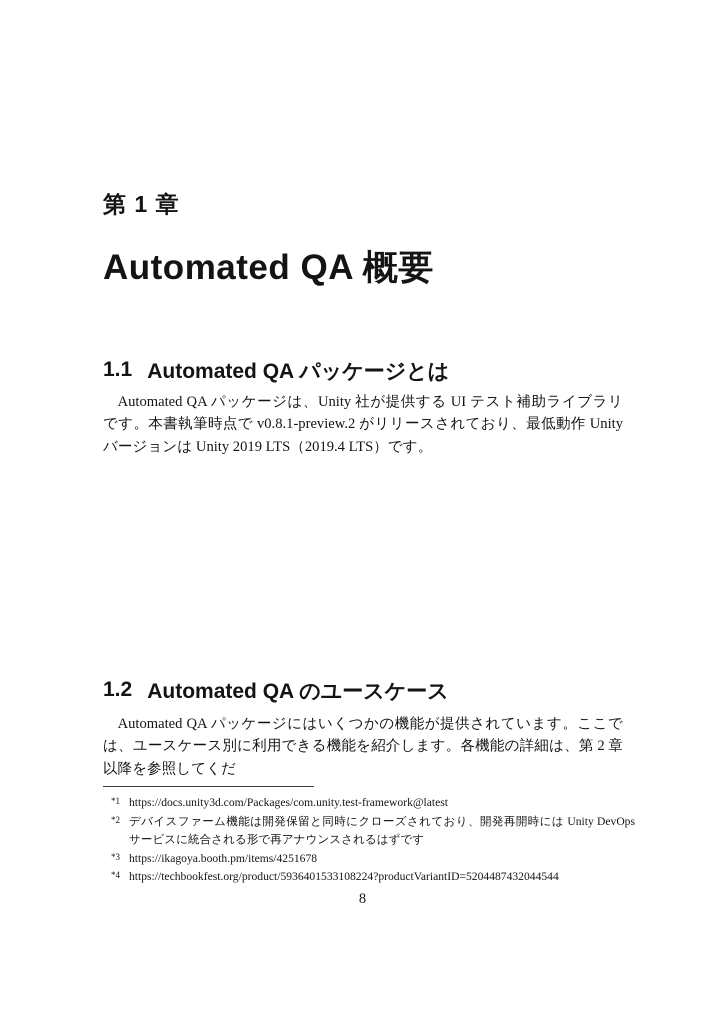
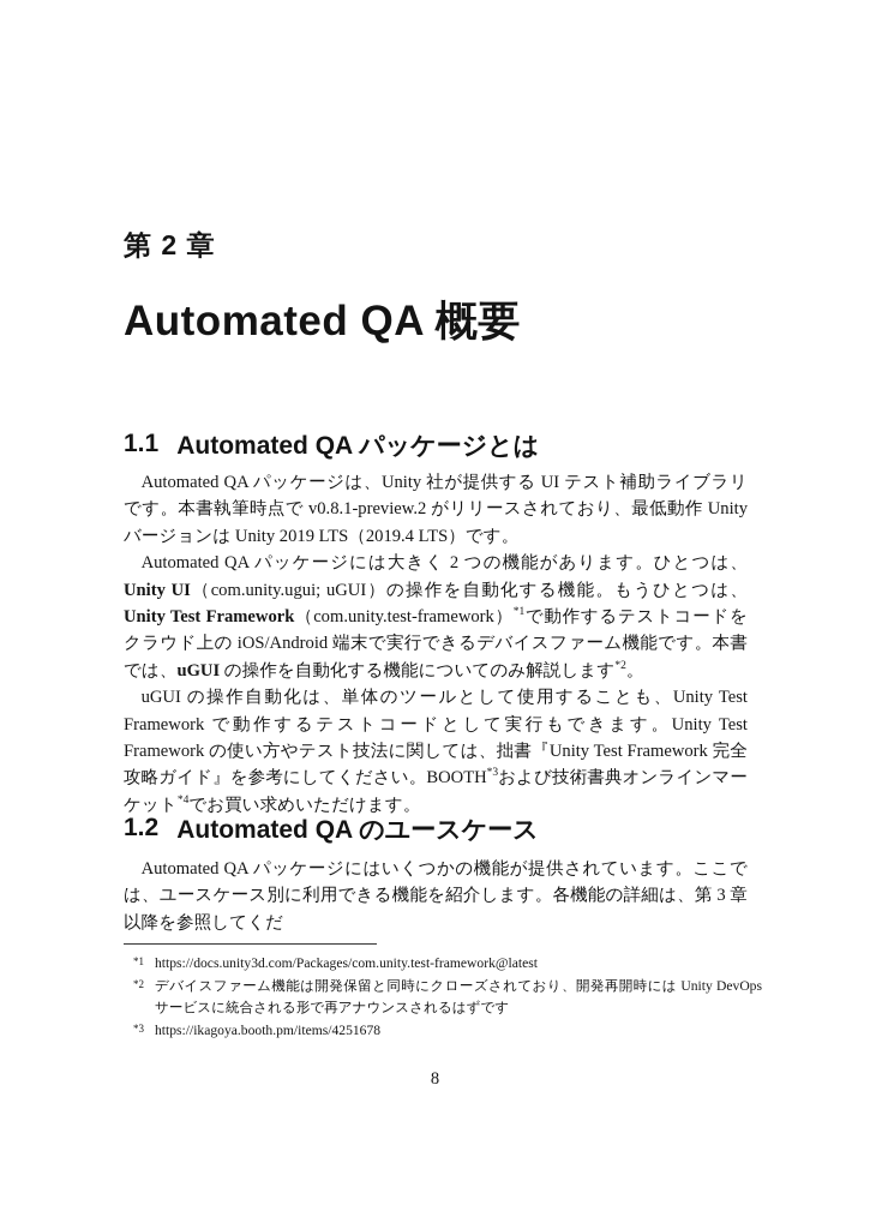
- 第 1 章
+ 第 2 章
  Automated QA 概要
  1.1
  Automated QA パッケージとは
  Automated QA パッケージは、Unity 社が提供する UI テスト補助ライブラリです。本書執筆時点で v0.8.1-preview.2 がリリースされており、最低動作 Unity バージョンは Unity 2019 LTS（2019.4 LTS）です。
+ Automated QA パッケージには大きく 2 つの機能があります。ひとつは、Unity UI（com.unity.ugui; uGUI）の操作を自動化する機能。もうひとつは、Unity Test Framework（com.unity.test-framework）*1で動作するテストコードをクラウド上の iOS/Android 端末で実行できるデバイスファーム機能です。本書では、uGUI の操作を自動化する機能についてのみ解説します*2。
+ uGUI の操作自動化は、単体のツールとして使用することも、Unity Test Framework で動作するテストコードとして実行もできます。Unity Test Framework の使い方やテスト技法に関しては、拙書『Unity Test Framework 完全攻略ガイド』を参考にしてください。BOOTH*3および技術書典オンラインマーケット*4でお買い求めいただけます。
  1.2
  Automated QA のユースケース
- Automated QA パッケージにはいくつかの機能が提供されています。ここでは、ユースケース別に利用できる機能を紹介します。各機能の詳細は、第 2 章以降を参照してくだ
+ Automated QA パッケージにはいくつかの機能が提供されています。ここでは、ユースケース別に利用できる機能を紹介します。各機能の詳細は、第 3 章以降を参照してくだ
  *1
  https://docs.unity3d.com/Packages/com.unity.test-framework@latest
  *2
  デバイスファーム機能は開発保留と同時にクローズされており、開発再開時には Unity DevOps サービスに統合される形で再アナウンスされるはずです
  *3
  https://ikagoya.booth.pm/items/4251678
- *4
- https://techbookfest.org/product/5936401533108224?productVariantID=5204487432044544
  8
